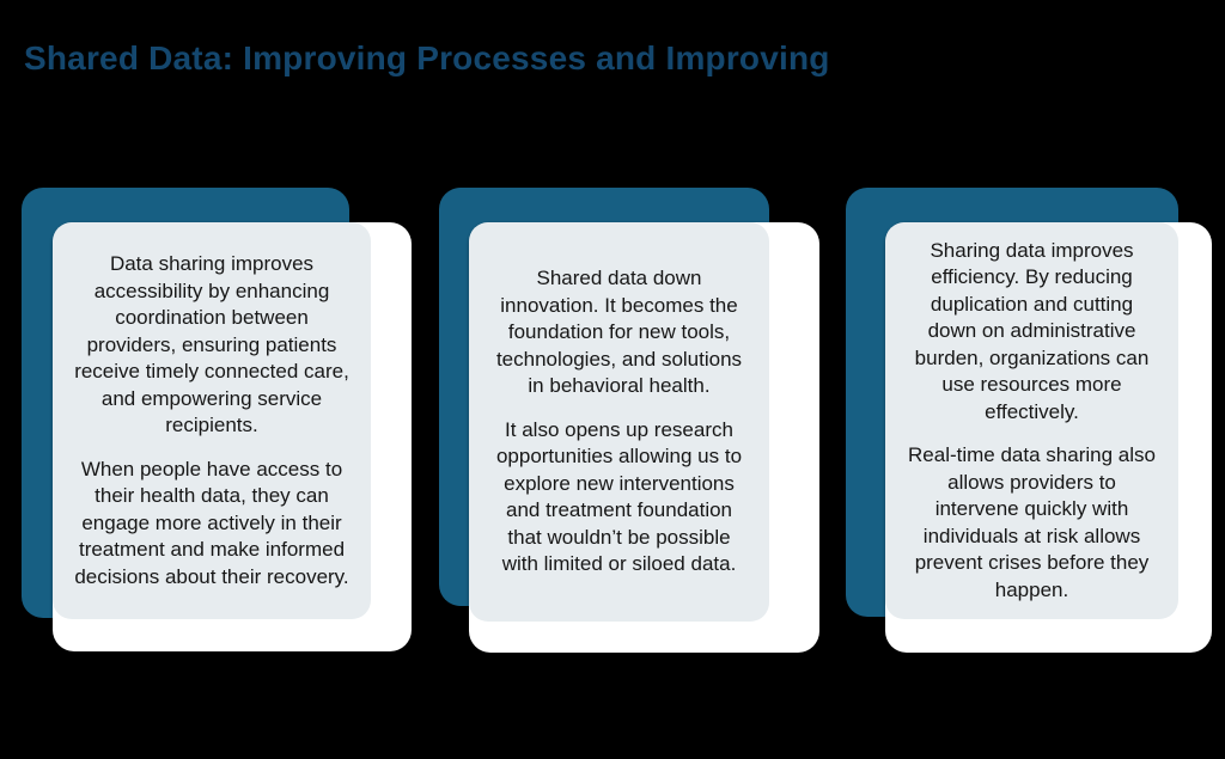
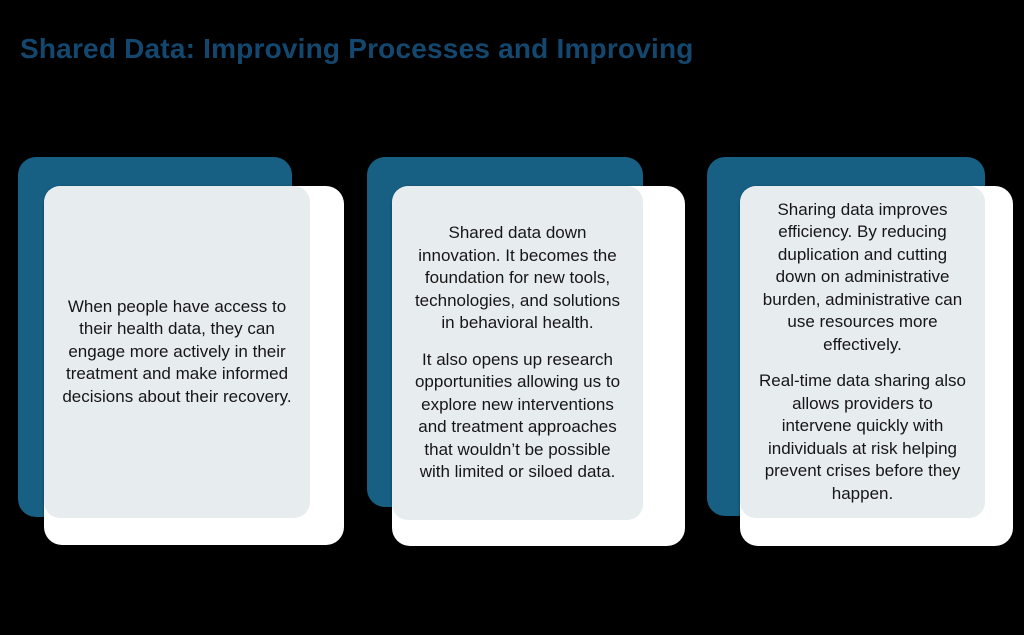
  Shared Data: Improving Processes and Improving
- Data sharing improves accessibility by enhancing coordination between providers, ensuring patients receive timely connected care, and empowering service recipients.
  When people have access to their health data, they can engage more actively in their treatment and make informed decisions about their recovery.
  Shared data down innovation. It becomes the foundation for new tools, technologies, and solutions in behavioral health.
- It also opens up research opportunities allowing us to explore new interventions and treatment foundation that wouldn’t be possible with limited or siloed data.
+ It also opens up research opportunities allowing us to explore new interventions and treatment approaches that wouldn’t be possible with limited or siloed data.
- Sharing data improves efficiency. By reducing duplication and cutting down on administrative burden, organizations can use resources more effectively.
+ Sharing data improves efficiency. By reducing duplication and cutting down on administrative burden, administrative can use resources more effectively.
- Real-time data sharing also allows providers to intervene quickly with individuals at risk allows prevent crises before they happen.
+ Real-time data sharing also allows providers to intervene quickly with individuals at risk helping prevent crises before they happen.
